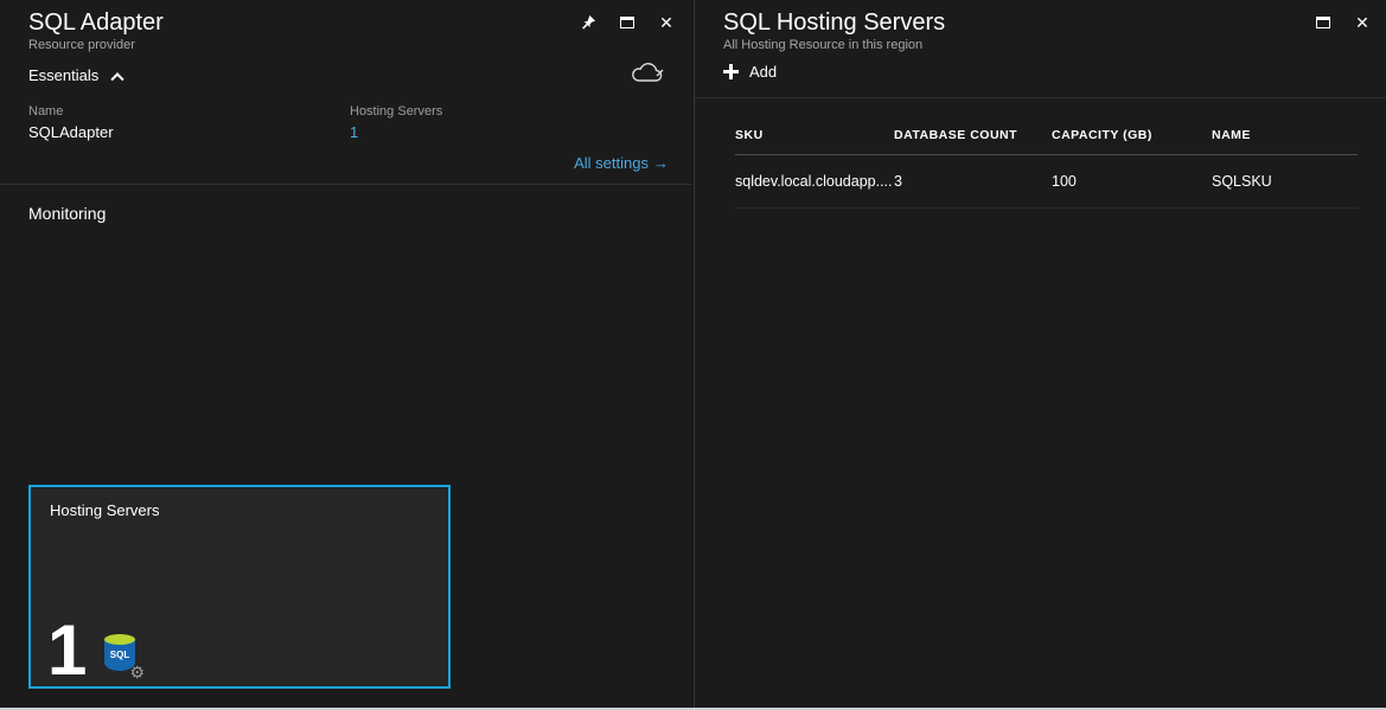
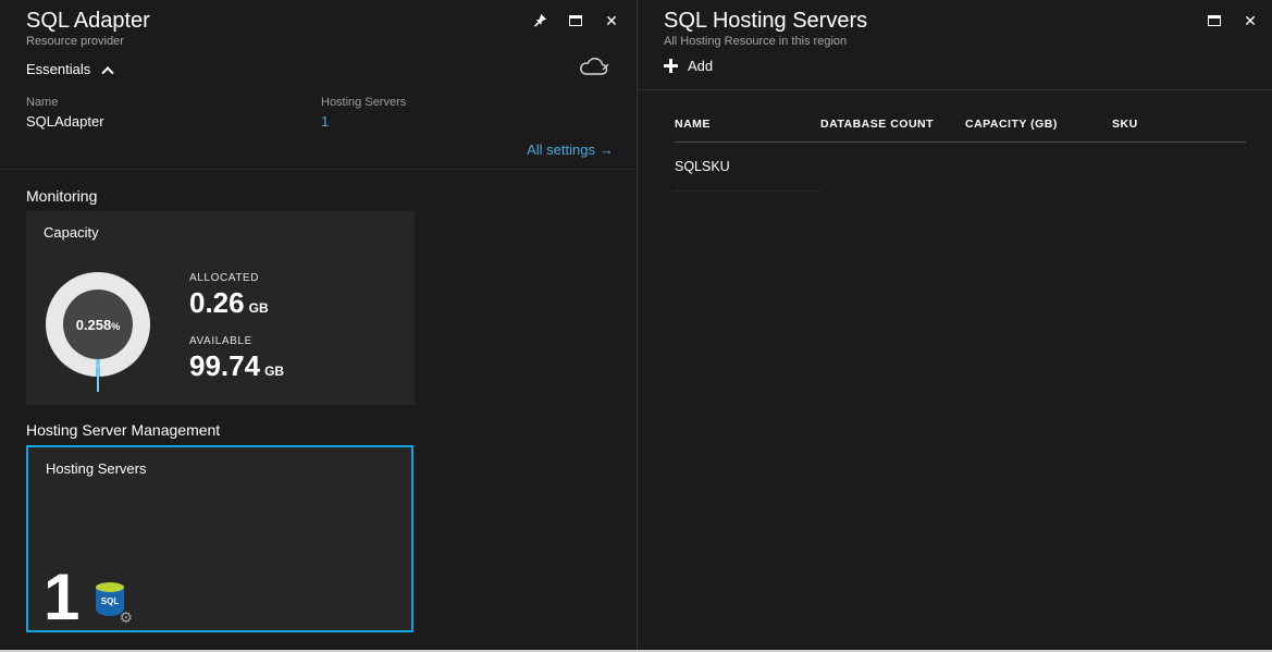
  SQL Adapter
  Resource provider
  ✕
  Essentials
  Name
  SQLAdapter
  Hosting Servers
  1
  All settings →
  Monitoring
+ Capacity
+ 0.258%
+ ALLOCATED
+ 0.26 GB
+ AVAILABLE
+ 99.74 GB
+ Hosting Server Management
  Hosting Servers
  1
  SQL
  ⚙
  SQL Hosting Servers
  All Hosting Resource in this region
  ✕
  Add
- SKU
+ NAME
  DATABASE COUNT
  CAPACITY (GB)
- NAME
+ SKU
- sqldev.local.cloudapp....
- 3
- 100
  SQLSKU
